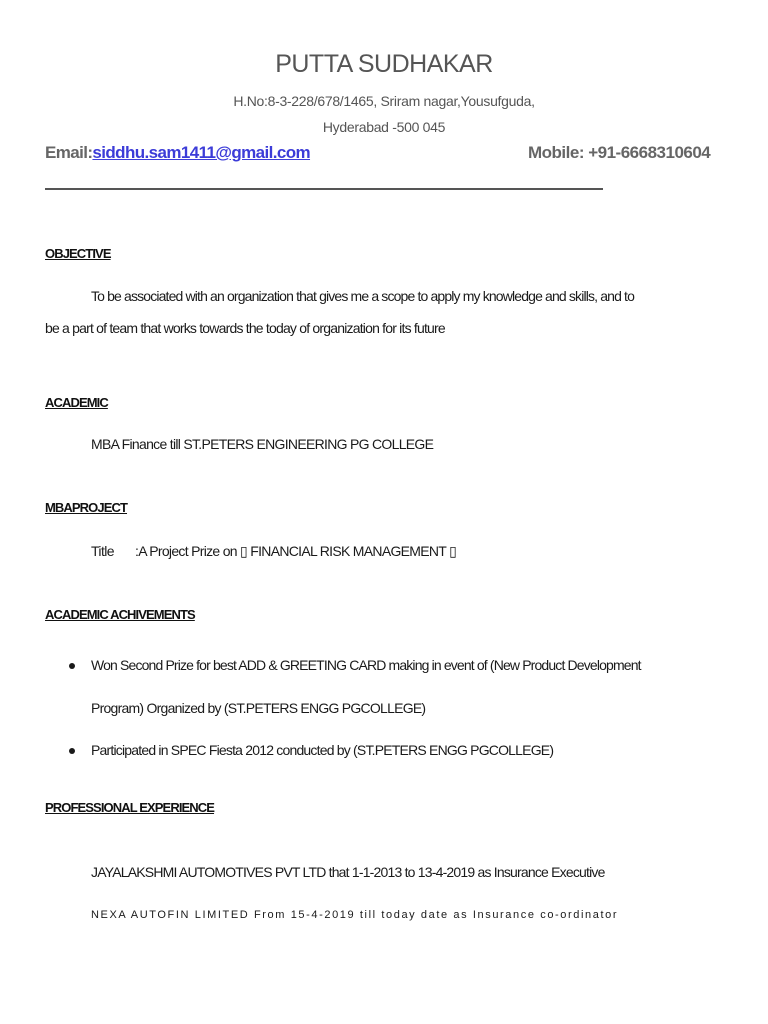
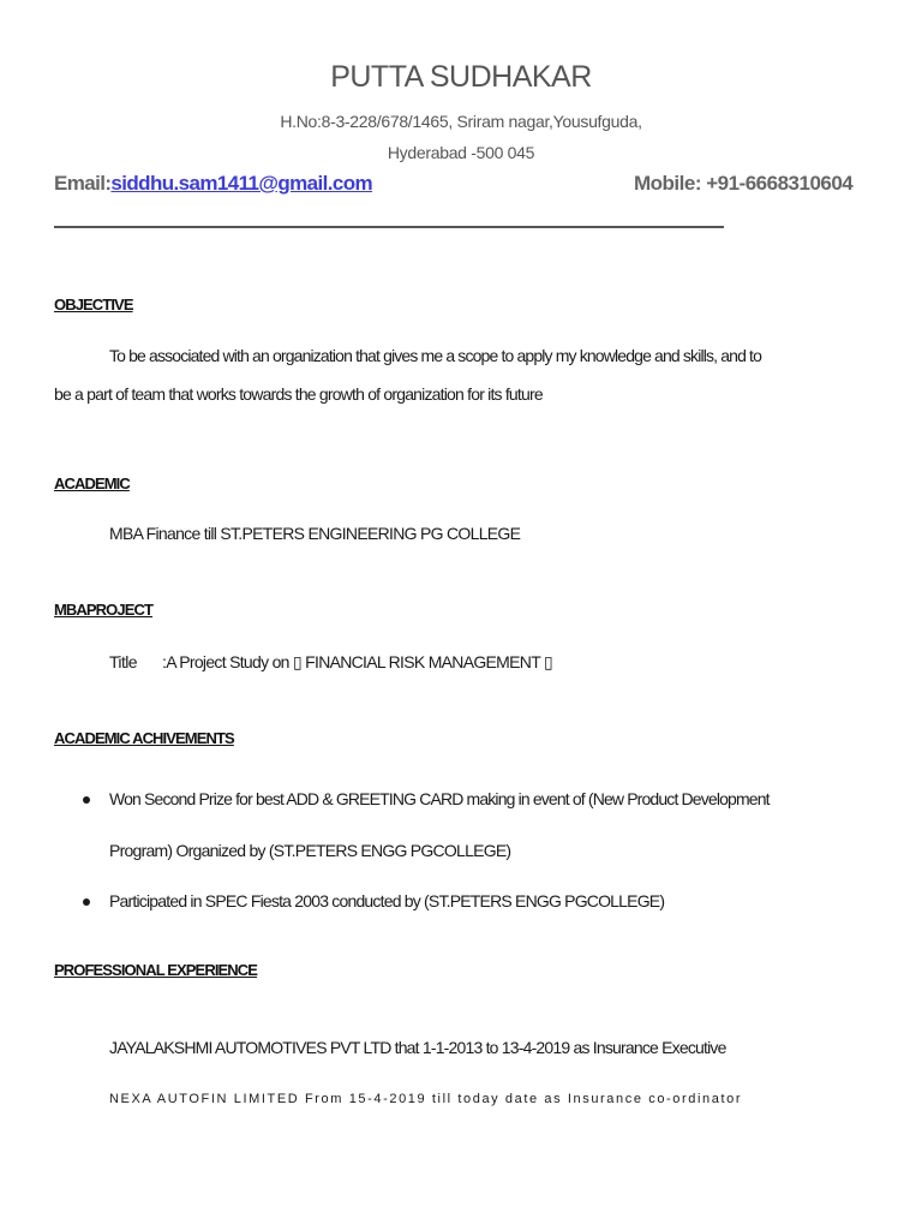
  PUTTA SUDHAKAR
  H.No:8-3-228/678/1465, Sriram nagar,Yousufguda,
  Hyderabad -500 045
  Email:siddhu.sam1411@gmail.com
  Mobile: +91-6668310604
  OBJECTIVE
  To be associated with an organization that gives me a scope to apply my knowledge and skills, and to
- be a part of team that works towards the today of organization for its future
+ be a part of team that works towards the growth of organization for its future
  ACADEMIC
  MBA Finance till ST.PETERS ENGINEERING PG COLLEGE
  MBAPROJECT
  Title
- :A Project Prize on ▯ FINANCIAL RISK MANAGEMENT ▯
+ :A Project Study on ▯ FINANCIAL RISK MANAGEMENT ▯
  ACADEMIC ACHIVEMENTS
  Won Second Prize for best ADD & GREETING CARD making in event of (New Product Development
  Program) Organized by (ST.PETERS ENGG PGCOLLEGE)
- Participated in SPEC Fiesta 2012 conducted by (ST.PETERS ENGG PGCOLLEGE)
+ Participated in SPEC Fiesta 2003 conducted by (ST.PETERS ENGG PGCOLLEGE)
  PROFESSIONAL EXPERIENCE
  JAYALAKSHMI AUTOMOTIVES PVT LTD that 1-1-2013 to 13-4-2019 as Insurance Executive
  NEXA AUTOFIN LIMITED From 15-4-2019 till today date as Insurance co-ordinator
